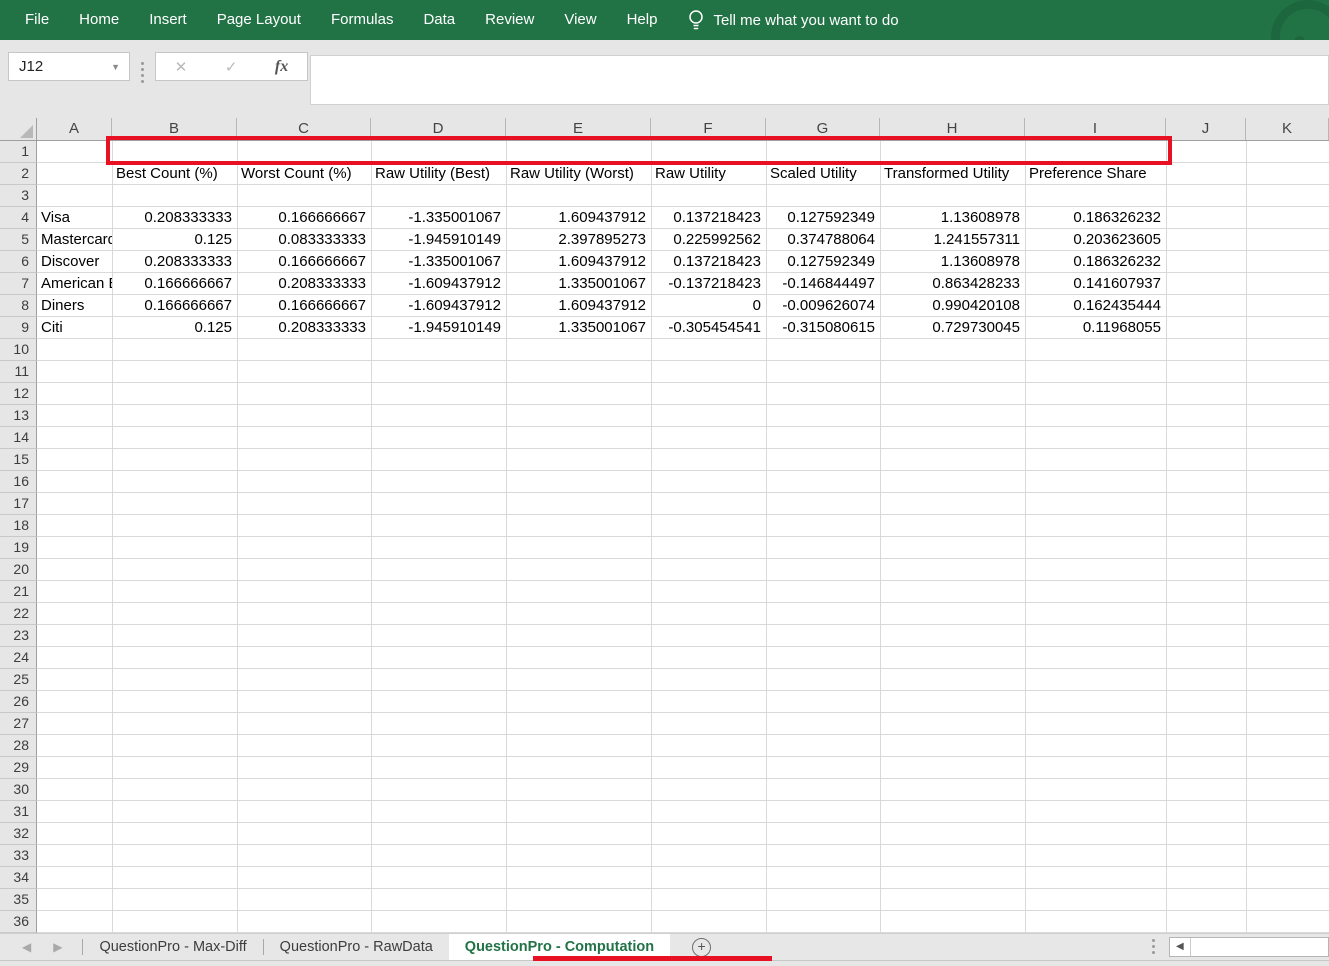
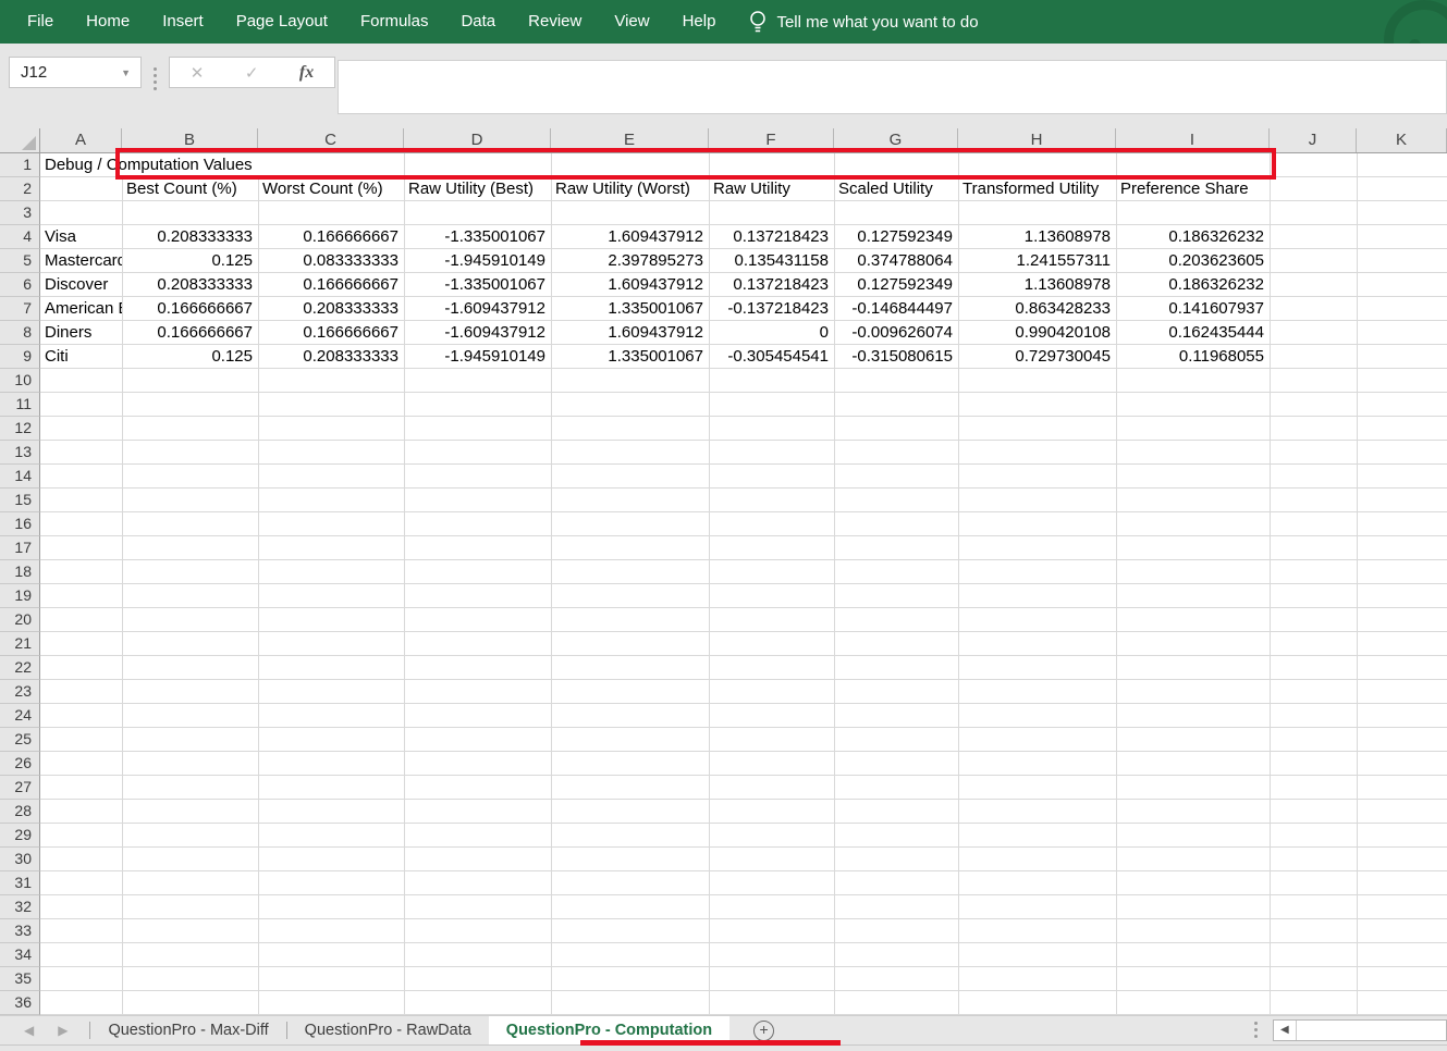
  File
  Home
  Insert
  Page Layout
  Formulas
  Data
  Review
  View
  Help
  Tell me what you want to do
  J12
  ▼
  ✕
  ✓
  fx
  A
  B
  C
  D
  E
  F
  G
  H
  I
  J
  K
  1
  2
  3
  4
  5
  6
  7
  8
  9
  10
  11
  12
  13
  14
  15
  16
  17
  18
  19
  20
  21
  22
  23
  24
  25
  26
  27
  28
  29
  30
  31
  32
  33
  34
  35
  36
+ Debug / Computation Values
  Best Count (%)
  Worst Count (%)
  Raw Utility (Best)
  Raw Utility (Worst)
  Raw Utility
  Scaled Utility
  Transformed Utility
  Preference Share
  Visa
  0.208333333
  0.166666667
  -1.335001067
  1.609437912
  0.137218423
  0.127592349
  1.13608978
  0.186326232
  Mastercard
  0.125
  0.083333333
  -1.945910149
  2.397895273
- 0.225992562
+ 0.135431158
  0.374788064
  1.241557311
  0.203623605
  Discover
  0.208333333
  0.166666667
  -1.335001067
  1.609437912
  0.137218423
  0.127592349
  1.13608978
  0.186326232
  0.166666667
  0.208333333
  -1.609437912
  1.335001067
  -0.137218423
  -0.146844497
  0.863428233
  0.141607937
  Diners
  0.166666667
  0.166666667
  -1.609437912
  1.609437912
  0
  -0.009626074
  0.990420108
  0.162435444
  Citi
  0.125
  0.208333333
  -1.945910149
  1.335001067
  -0.305454541
  -0.315080615
  0.729730045
  0.11968055
  ◀
  ▶
  QuestionPro - Max-Diff
  QuestionPro - RawData
  QuestionPro - Computation
  +
  ◀
